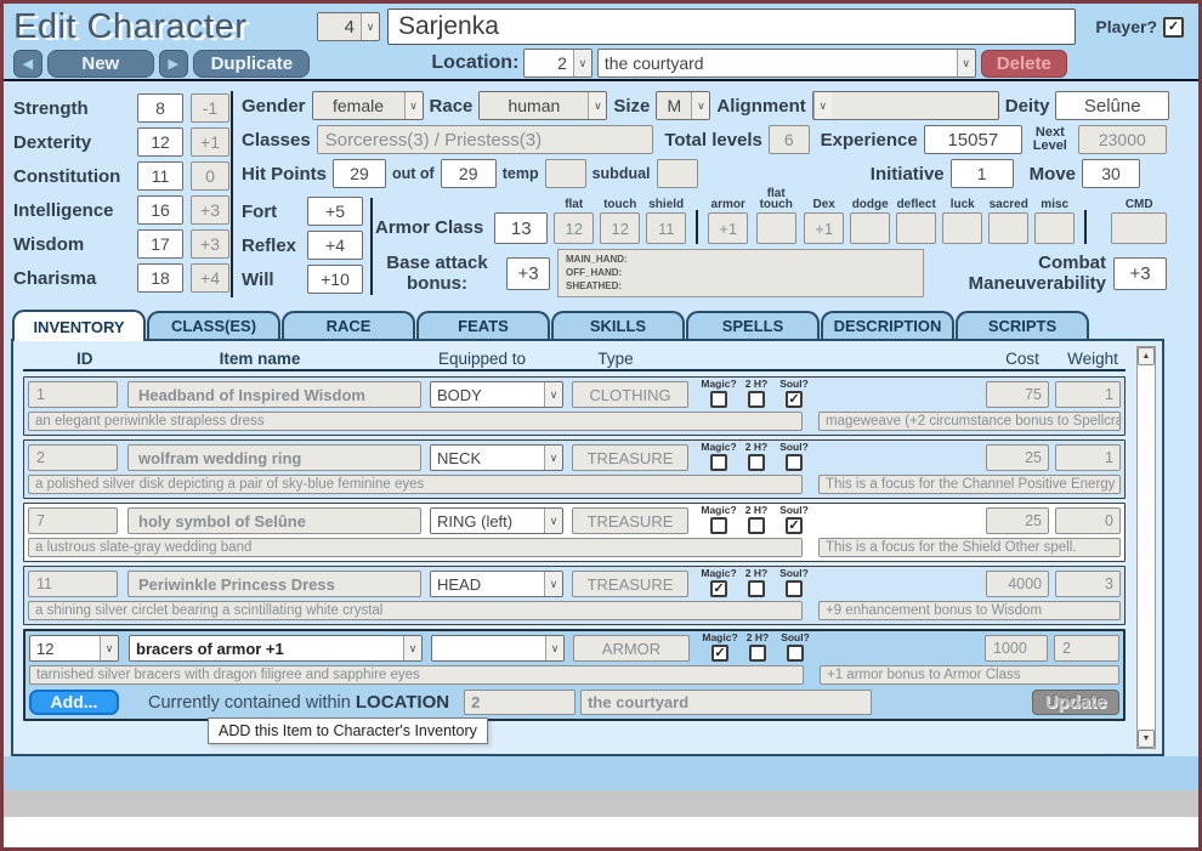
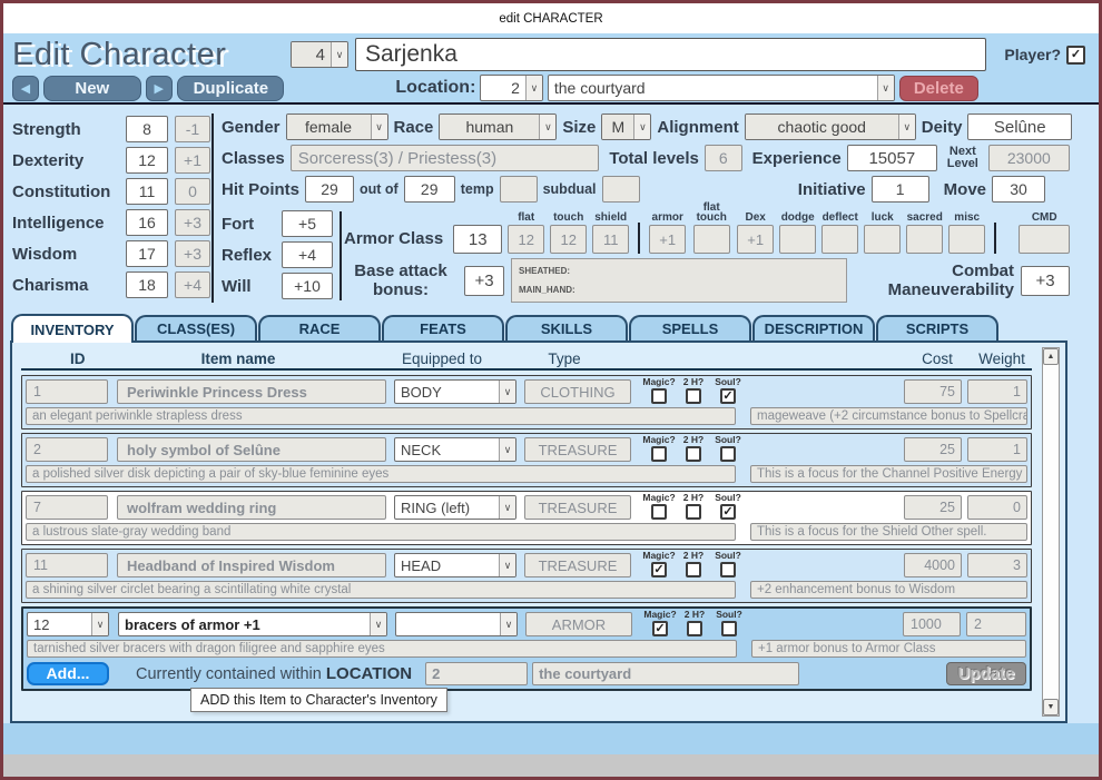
+ edit CHARACTER
  Edit Character
  4
  ∨
  Sarjenka
  Player?
  ✓
  ◀
  New
  ▶
  Duplicate
  Location:
  2
  ∨
  the courtyard
  ∨
  Delete
  Strength
  8
  -1
  Dexterity
  12
  +1
  Constitution
  11
  0
  Intelligence
  16
  +3
  Wisdom
  17
  +3
  Charisma
  18
  +4
  Gender
  female
  ∨
  Race
  human
  ∨
  Size
  M
  ∨
  Alignment
+ chaotic good
  ∨
  Deity
  Selûne
  Classes
  Sorceress(3) / Priestess(3)
  Total levels
  6
  Experience
  15057
  Next Level
  23000
  Hit Points
  29
  out of
  29
  temp
  subdual
  Initiative
  1
  Move
  30
  Fort
  +5
  Reflex
  +4
  Will
  +10
  Armor Class
  13
  flat
  12
  touch
  12
  shield
  11
  armor
  +1
  flat touch
  Dex
  +1
  dodge
  deflect
  luck
  sacred
  misc
  CMD
  Base attack bonus:
  +3
- MAIN_HAND:
+ SHEATHED:
- OFF_HAND:
- SHEATHED:
+ MAIN_HAND:
  Combat Maneuverability
  +3
  INVENTORY
  CLASS(ES)
  RACE
  FEATS
  SKILLS
  SPELLS
  DESCRIPTION
  SCRIPTS
  ID
  Item name
  Equipped to
  Type
  Cost
  Weight
  1
- Headband of Inspired Wisdom
+ Periwinkle Princess Dress
  BODY
  ∨
  CLOTHING
  Magic?
  2 H?
  Soul?
  ✓
  75
  1
  an elegant periwinkle strapless dress
  mageweave (+2 circumstance bonus to Spellcra
  2
- wolfram wedding ring
+ holy symbol of Selûne
  NECK
  ∨
  TREASURE
  Magic?
  2 H?
  Soul?
  25
  1
  a polished silver disk depicting a pair of sky-blue feminine eyes
  This is a focus for the Channel Positive Energy
  7
- holy symbol of Selûne
+ wolfram wedding ring
  RING (left)
  ∨
  TREASURE
  Magic?
  2 H?
  Soul?
  ✓
  25
  0
  a lustrous slate-gray wedding band
  This is a focus for the Shield Other spell.
  11
- Periwinkle Princess Dress
+ Headband of Inspired Wisdom
  HEAD
  ∨
  TREASURE
  Magic?
  2 H?
  Soul?
  ✓
  4000
  3
  a shining silver circlet bearing a scintillating white crystal
- +9 enhancement bonus to Wisdom
+ +2 enhancement bonus to Wisdom
  12
  ∨
  bracers of armor +1
  ∨
  ∨
  ARMOR
  Magic?
  2 H?
  Soul?
  ✓
  1000
  2
  tarnished silver bracers with dragon filigree and sapphire eyes
  +1 armor bonus to Armor Class
  Add...
  Currently contained within LOCATION
  2
  the courtyard
  Update
  ADD this Item to Character's Inventory
